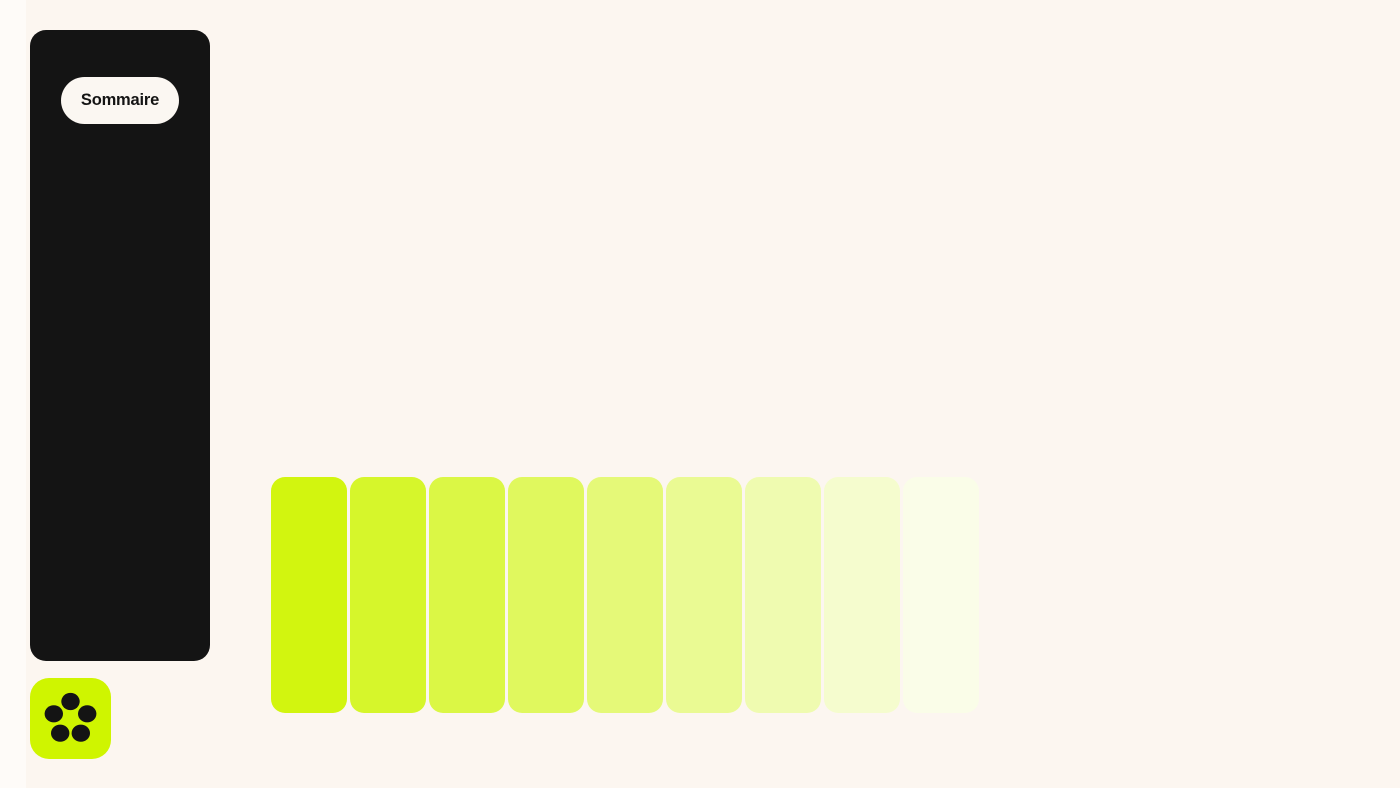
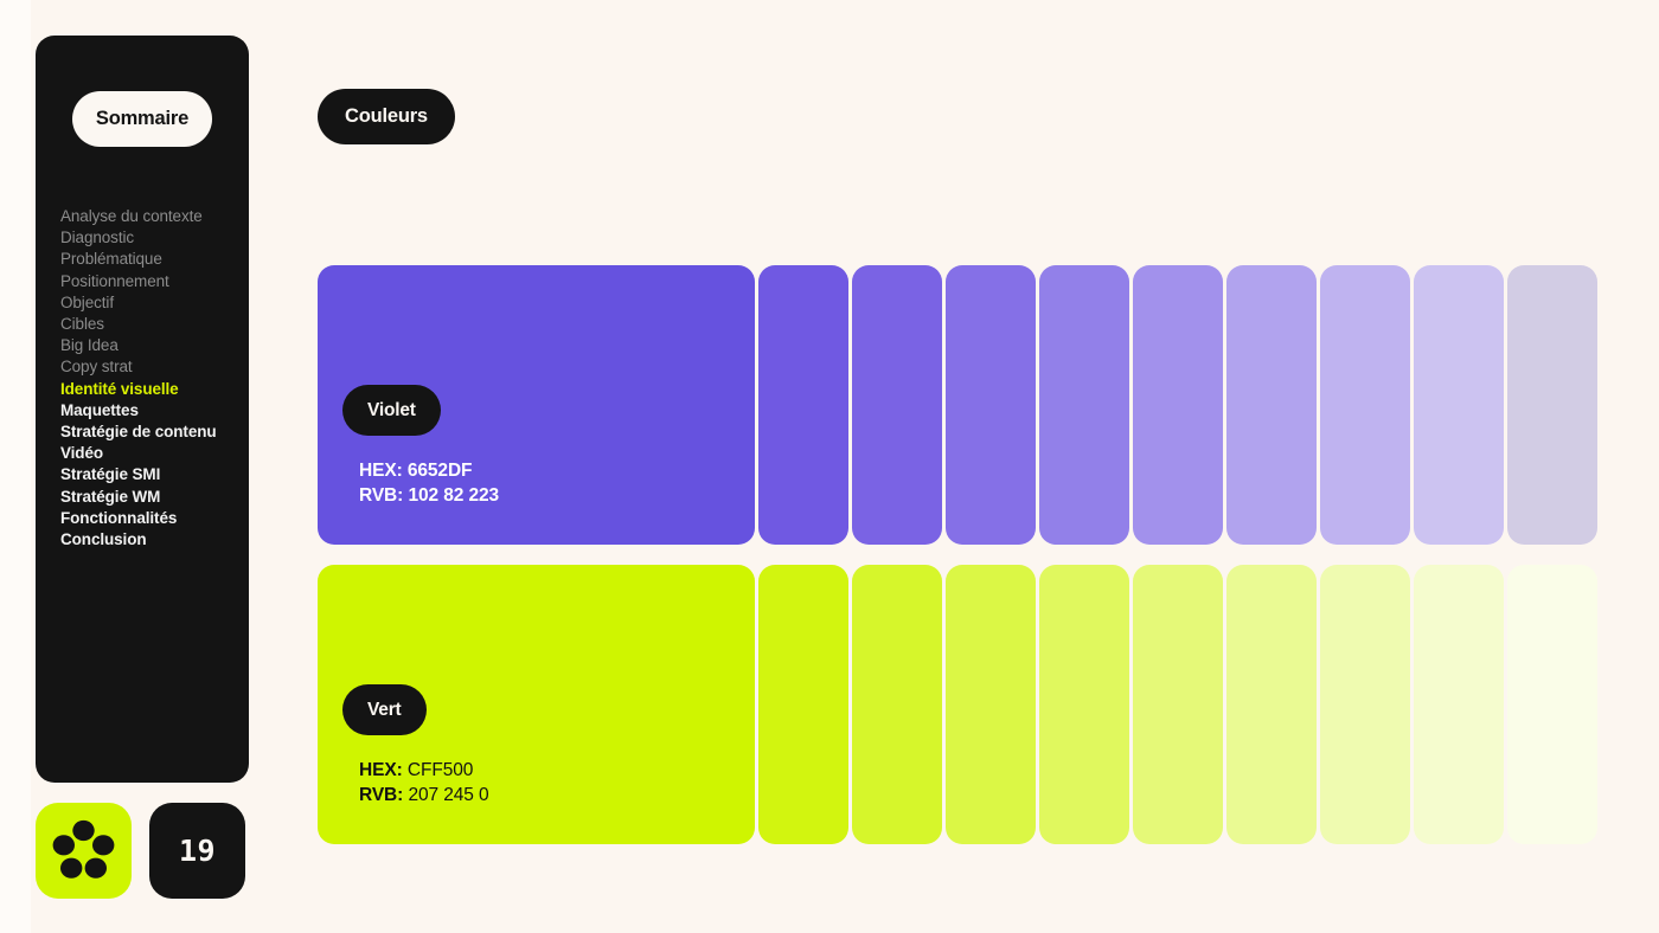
  Sommaire
+ Analyse du contexte
+ Diagnostic
+ Problématique
+ Positionnement
+ Objectif
+ Cibles
+ Big Idea
+ Copy strat
+ Identité visuelle
+ Maquettes
+ Stratégie de contenu
+ Vidéo
+ Stratégie SMI
+ Stratégie WM
+ Fonctionnalités
+ Conclusion
+ 19
+ Couleurs
+ Violet
+ HEX: 6652DF
+ RVB: 102 82 223
+ Vert
+ HEX: CFF500
+ RVB: 207 245 0
